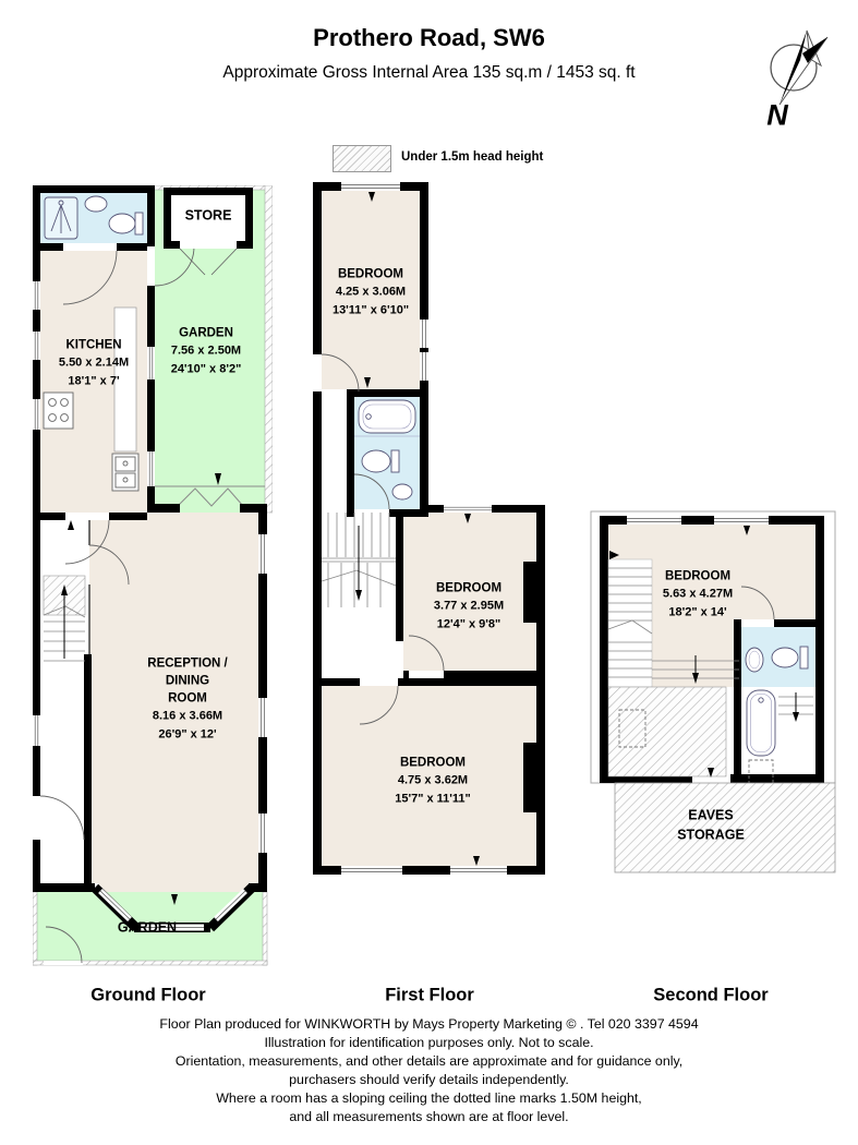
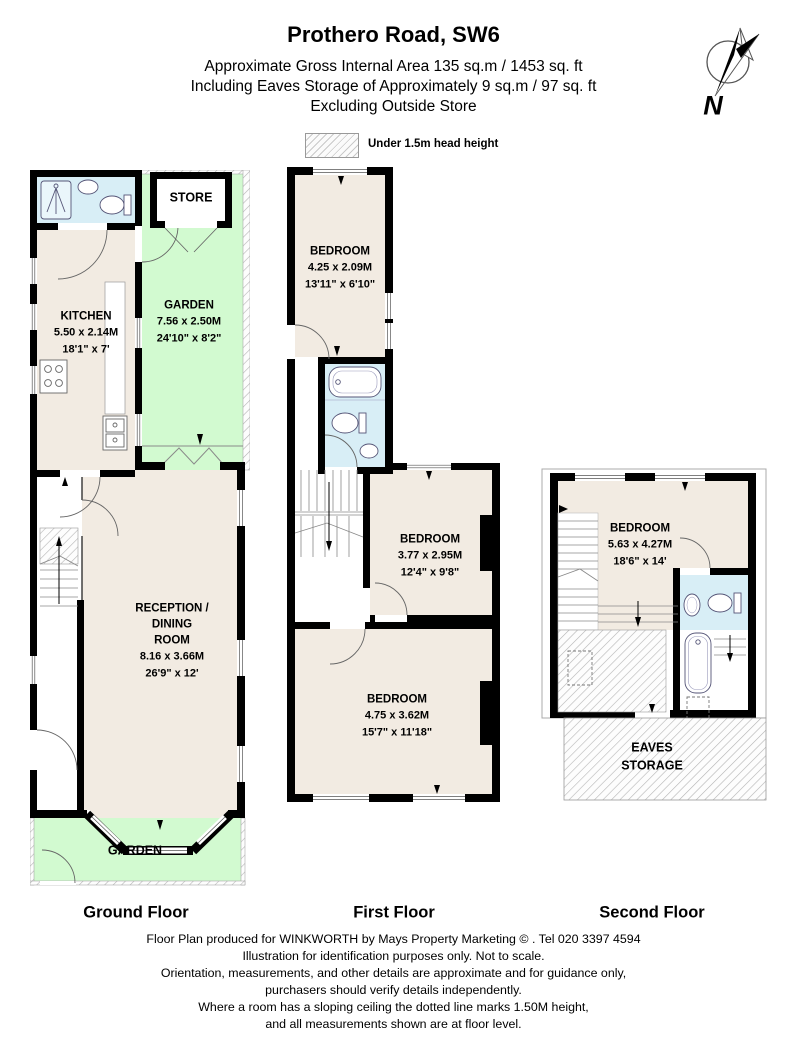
  Prothero Road, SW6
  Approximate Gross Internal Area 135 sq.m / 1453 sq. ft
+ Including Eaves Storage of Approximately 9 sq.m / 97 sq. ft
+ Excluding Outside Store
  Under 1.5m head height
  N
  STORE
  KITCHEN
  5.50 x 2.14M
  18'1" x 7'
  GARDEN
  7.56 x 2.50M
  24'10" x 8'2"
  RECEPTION /
  DINING
  ROOM
  8.16 x 3.66M
  26'9" x 12'
  GARDEN
  BEDROOM
- 4.25 x 3.06M
+ 4.25 x 2.09M
  13'11" x 6'10"
  BEDROOM
  3.77 x 2.95M
  12'4" x 9'8"
  BEDROOM
  4.75 x 3.62M
- 15'7" x 11'11"
+ 15'7" x 11'18"
  BEDROOM
  5.63 x 4.27M
- 18'2" x 14'
+ 18'6" x 14'
  EAVES
  STORAGE
  Ground Floor
  First Floor
  Second Floor
  Floor Plan produced for WINKWORTH by Mays Property Marketing © . Tel 020 3397 4594
  Illustration for identification purposes only. Not to scale.
  Orientation, measurements, and other details are approximate and for guidance only,
  purchasers should verify details independently.
  Where a room has a sloping ceiling the dotted line marks 1.50M height,
  and all measurements shown are at floor level.
